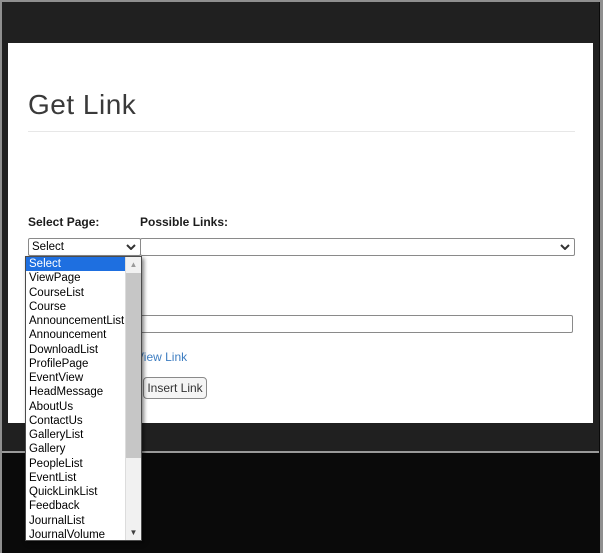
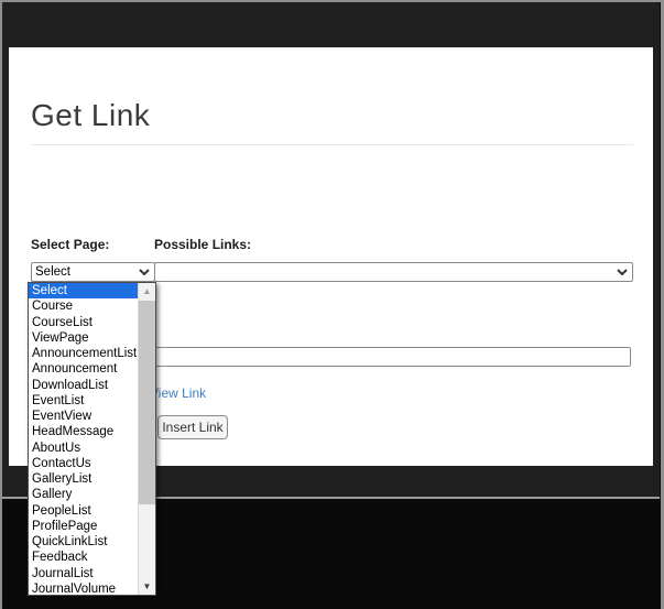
  Get Link
  Select Page:
  Possible Links:
  Select
  iew Link
  Insert Link
  Select
- ViewPage
+ Course
  CourseList
- Course
+ ViewPage
  AnnouncementList
  Announcement
  DownloadList
- ProfilePage
+ EventList
  EventView
  HeadMessage
  AboutUs
  ContactUs
  GalleryList
  Gallery
  PeopleList
- EventList
+ ProfilePage
  QuickLinkList
  Feedback
  JournalList
  JournalVolume
  ▲
  ▼
